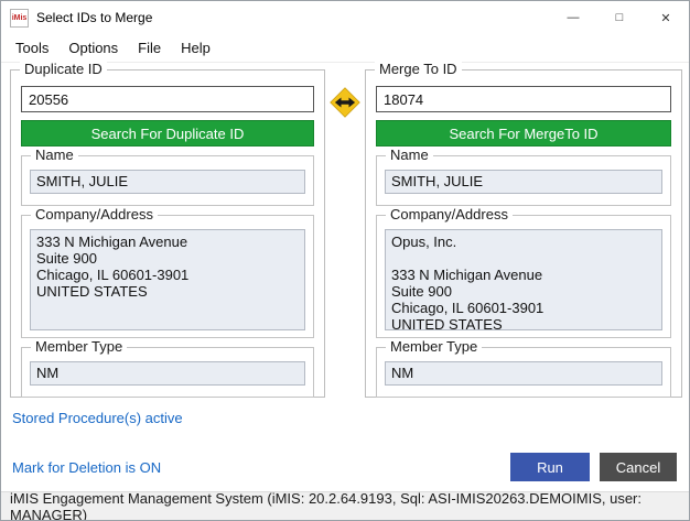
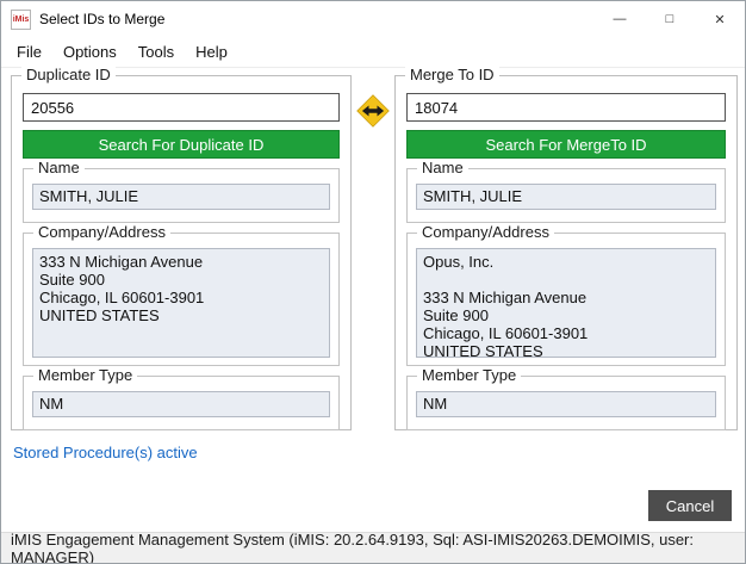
  Select IDs to Merge
  —
  □
  ✕
- Tools
+ File
  Options
- File
+ Tools
  Help
  Duplicate ID
  20556 Search For Duplicate ID
  Name
  SMITH, JULIE
  Company/Address
  333 N Michigan Avenue
  Suite 900
  Chicago, IL 60601-3901
  UNITED STATES
  Member Type
  NM
  Merge To ID
  18074 Search For MergeTo ID
  Name
  SMITH, JULIE
  Company/Address
  Opus, Inc.
  333 N Michigan Avenue
  Suite 900
  Chicago, IL 60601-3901
  UNITED STATES
  Member Type
  NM
  Stored Procedure(s) active
- Mark for Deletion is ON
- Run
  Cancel
  iMIS Engagement Management System (iMIS: 20.2.64.9193, Sql: ASI-IMIS20263.DEMOIMIS, user: MANAGER)
